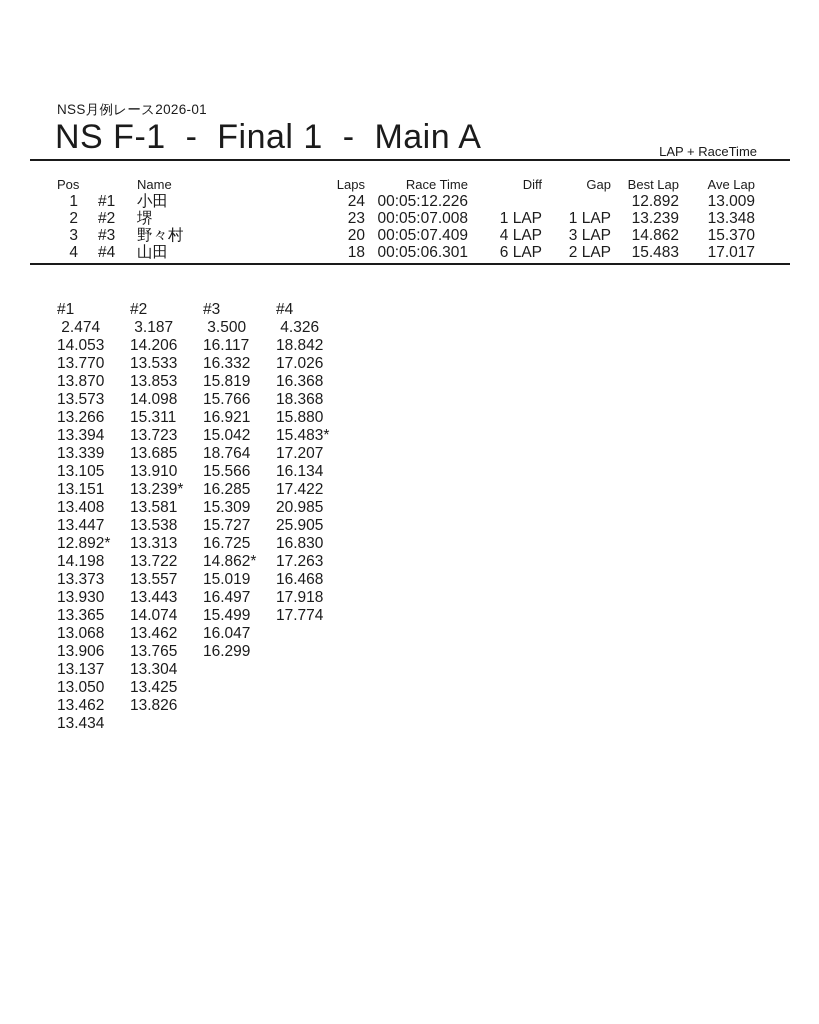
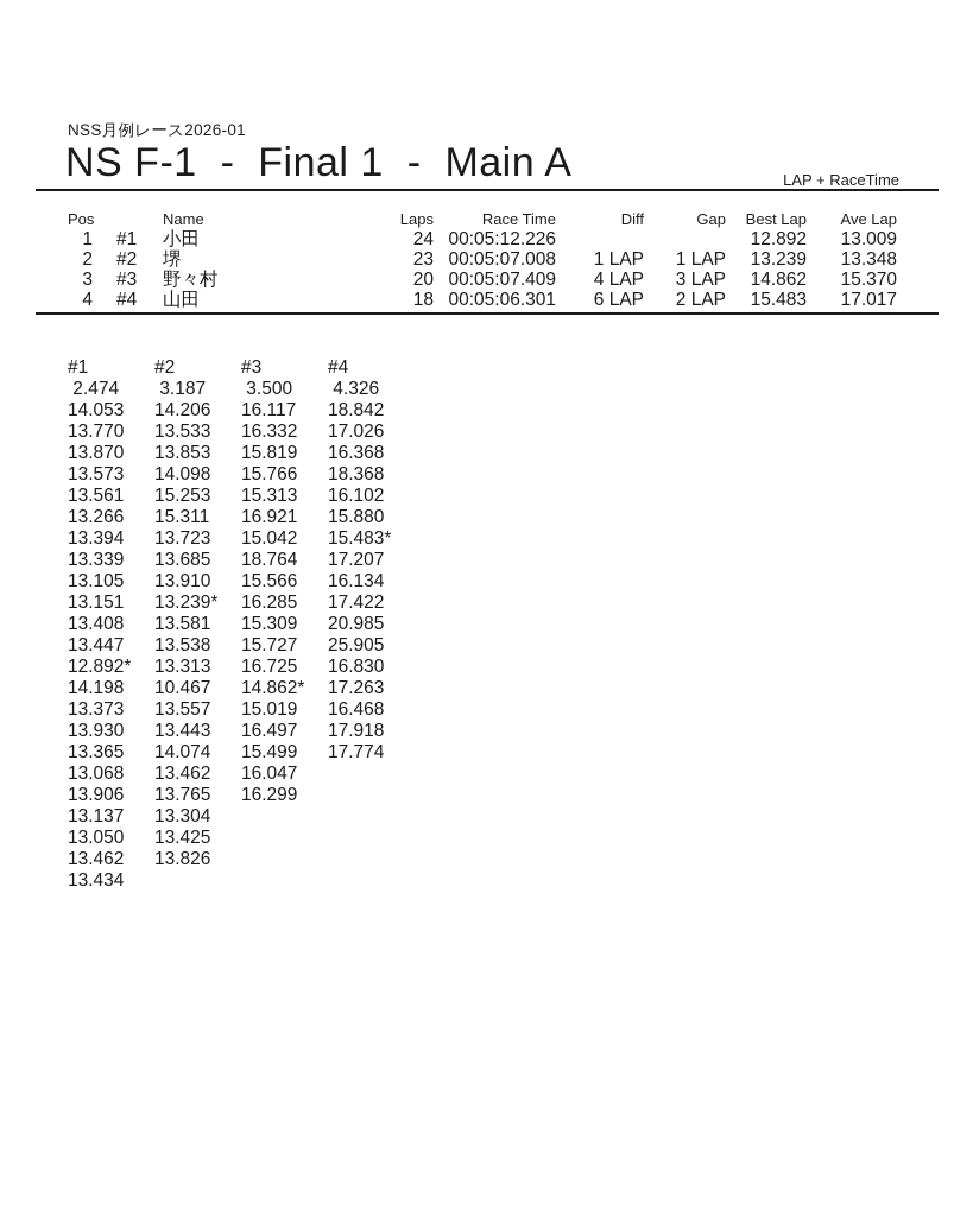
  NSS月例レース2026-01
  NS F-1 - Final 1 - Main A
  LAP + RaceTime
  Pos		Name	Laps	Race Time	Diff	Gap	Best Lap	Ave Lap
  1	#1	小田	24	00:05:12.226			12.892	13.009
  2	#2	堺	23	00:05:07.008	1 LAP	1 LAP	13.239	13.348
  3	#3	野々村	20	00:05:07.409	4 LAP	3 LAP	14.862	15.370
  4	#4	山田	18	00:05:06.301	6 LAP	2 LAP	15.483	17.017
  #1	#2	#3	#4
  2.474	3.187	3.500	4.326
  14.053	14.206	16.117	18.842
  13.770	13.533	16.332	17.026
  13.870	13.853	15.819	16.368
  13.573	14.098	15.766	18.368
+ 13.561	15.253	15.313	16.102
  13.266	15.311	16.921	15.880
  13.394	13.723	15.042	15.483*
  13.339	13.685	18.764	17.207
  13.105	13.910	15.566	16.134
  13.151	13.239*	16.285	17.422
  13.408	13.581	15.309	20.985
  13.447	13.538	15.727	25.905
  12.892*	13.313	16.725	16.830
- 14.198	13.722	14.862*	17.263
+ 14.198	10.467	14.862*	17.263
  13.373	13.557	15.019	16.468
  13.930	13.443	16.497	17.918
  13.365	14.074	15.499	17.774
  13.068	13.462	16.047
  13.906	13.765	16.299
  13.137	13.304
  13.050	13.425
  13.462	13.826
  13.434
